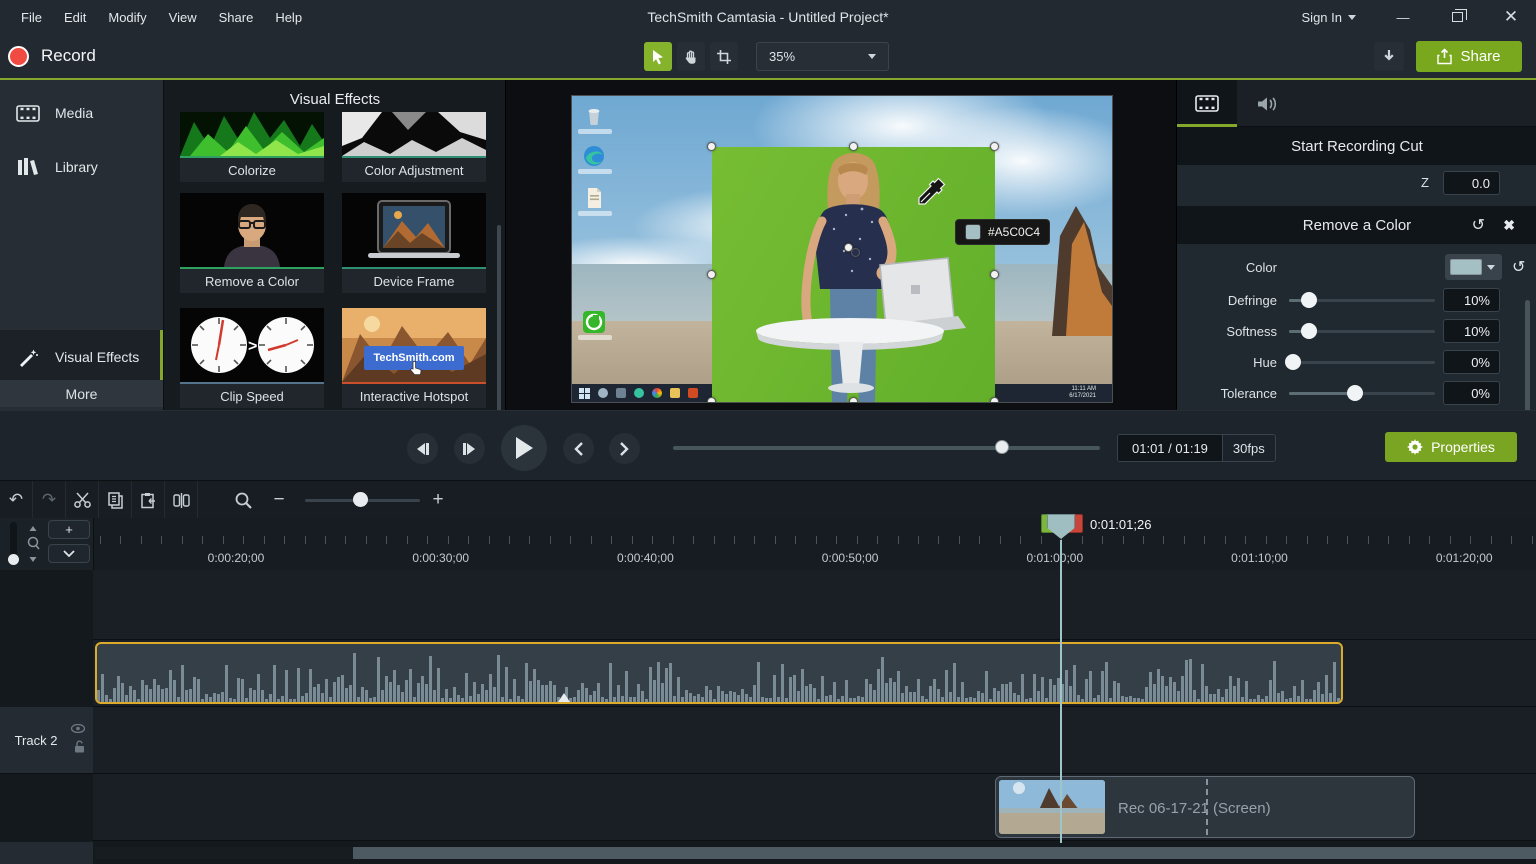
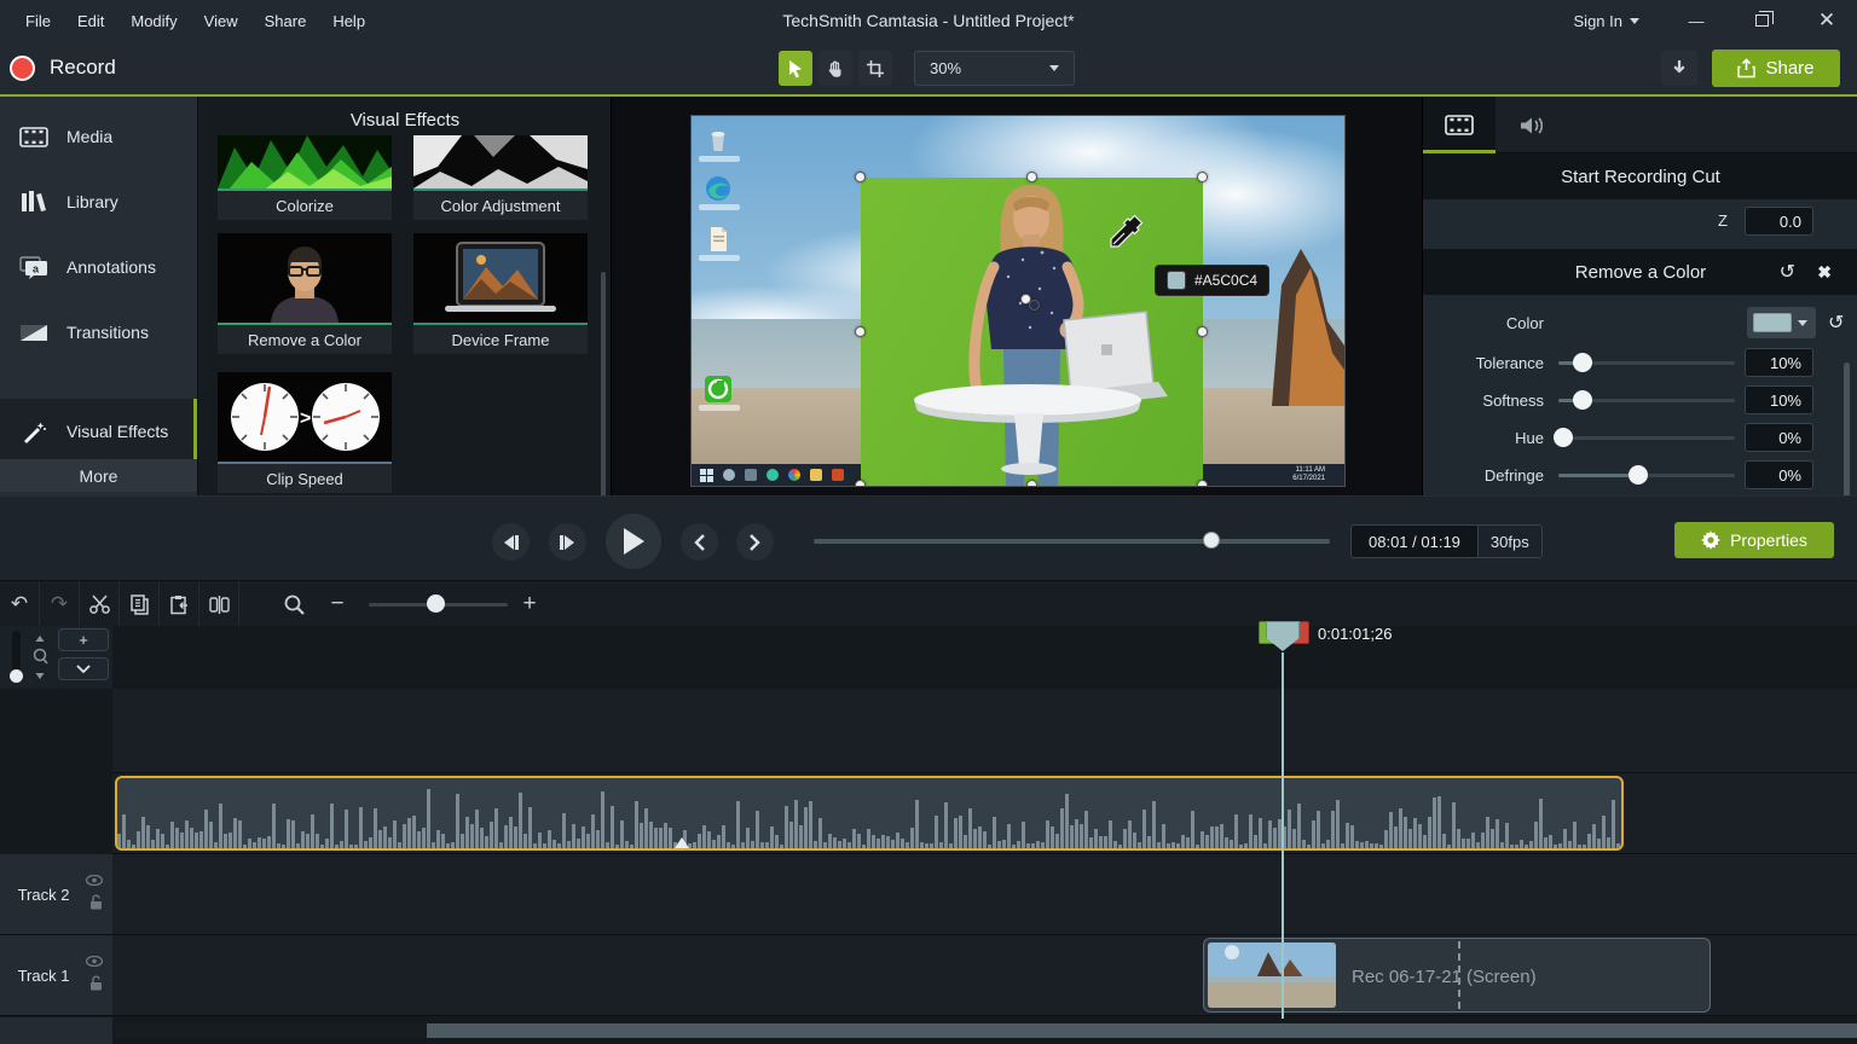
  TechSmith Camtasia - Untitled Project*
  File
  Edit
  Modify
  View
  Share
  Help
  Sign In
  —
  ✕
  Record
- 35%
+ 30%
  Share
  Media
  Library
+ a
+ Annotations
+ Transitions
  Visual Effects
  More
  Visual Effects
  Colorize
  Color Adjustment
  Remove a Color
  Device Frame
  >
  Clip Speed
- TechSmith.com
- Interactive Hotspot
  #A5C0C4
  Start Recording Cut
  Z
  0.0
  Remove a Color
  ↺
  ✖
  Color
  ↺
- Defringe
+ Tolerance
  10%
  Softness
  10%
  Hue
  0%
- Tolerance
+ Defringe
  0%
- 01:01 / 01:19
+ 08:01 / 01:19
  30fps
  Properties
  ↶
  ↷
  −
  +
  +
- 0:00:20;00
- 0:00:30;00
- 0:00:40;00
- 0:00:50;00
- 0:01:00;00
- 0:01:10;00
- 0:01:20;00
  Track 2
+ Track 1
  Rec 06-17-21 (Screen)
  0:01:01;26
